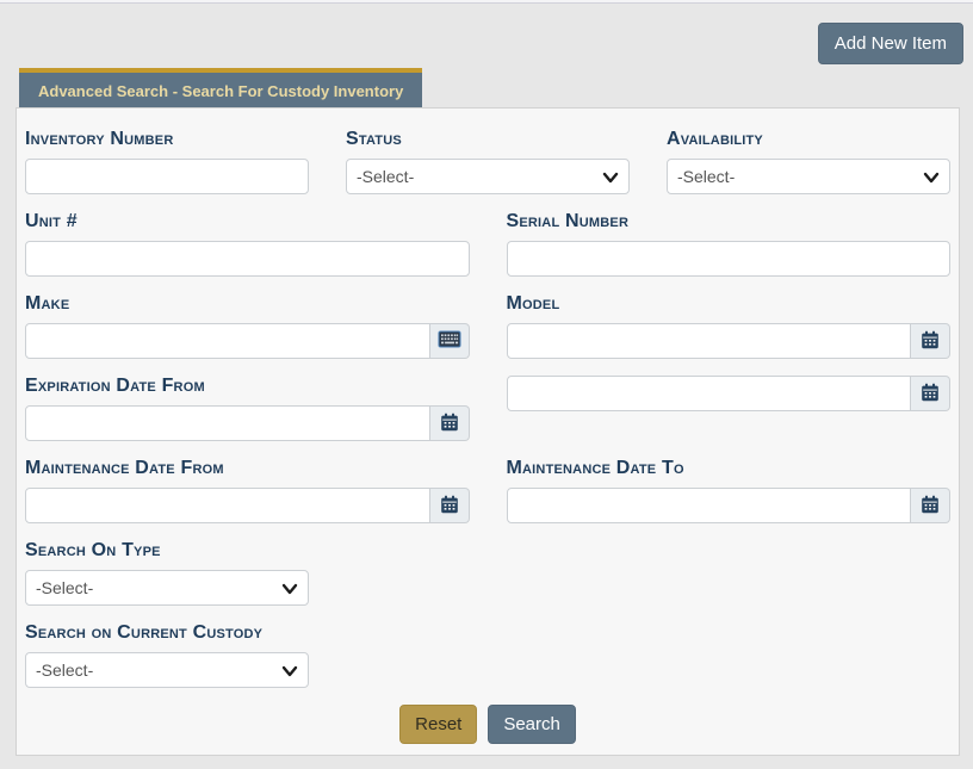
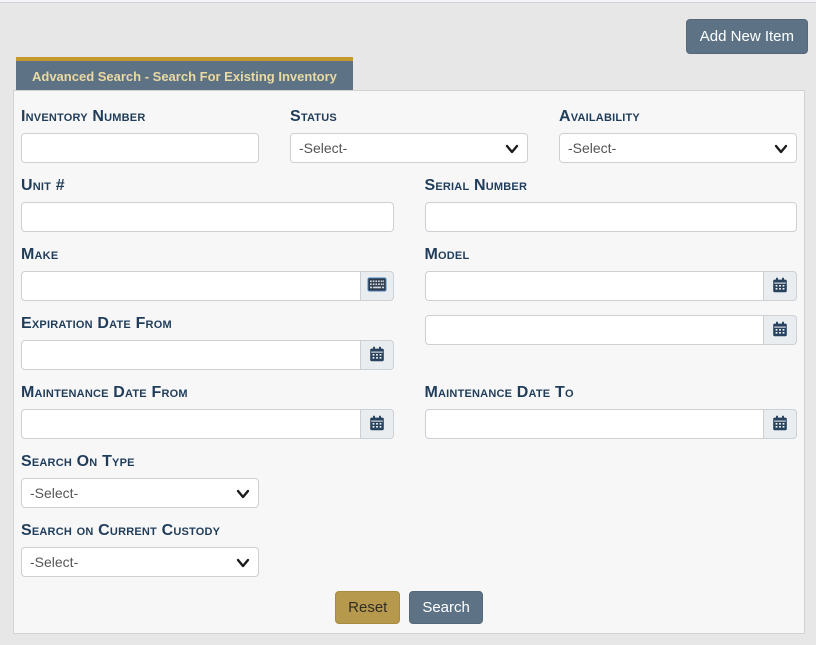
  Add New Item
- Advanced Search - Search For Custody Inventory
+ Advanced Search - Search For Existing Inventory
  Inventory Number
  Status
  -Select-
  Availability
  -Select-
  Unit #
  Serial Number
  Make
  Model
  Expiration Date From
  Maintenance Date From
  Maintenance Date To
  Search On Type
  -Select-
  Search on Current Custody
  -Select-
  Reset
  Search
